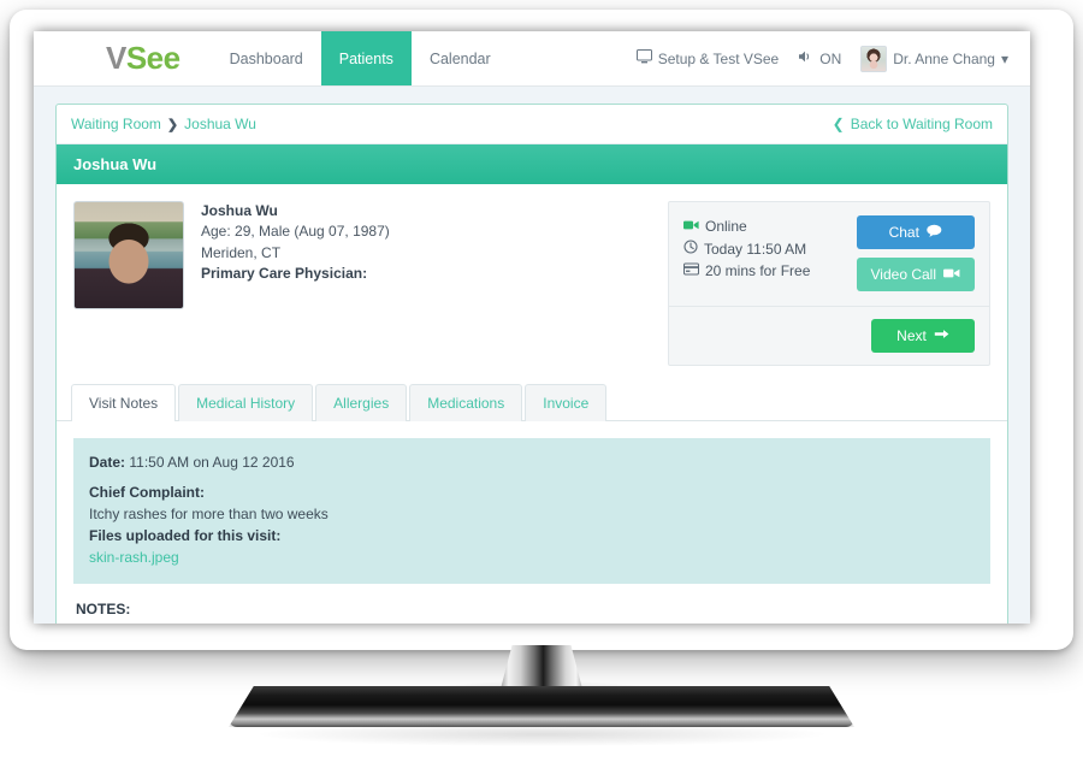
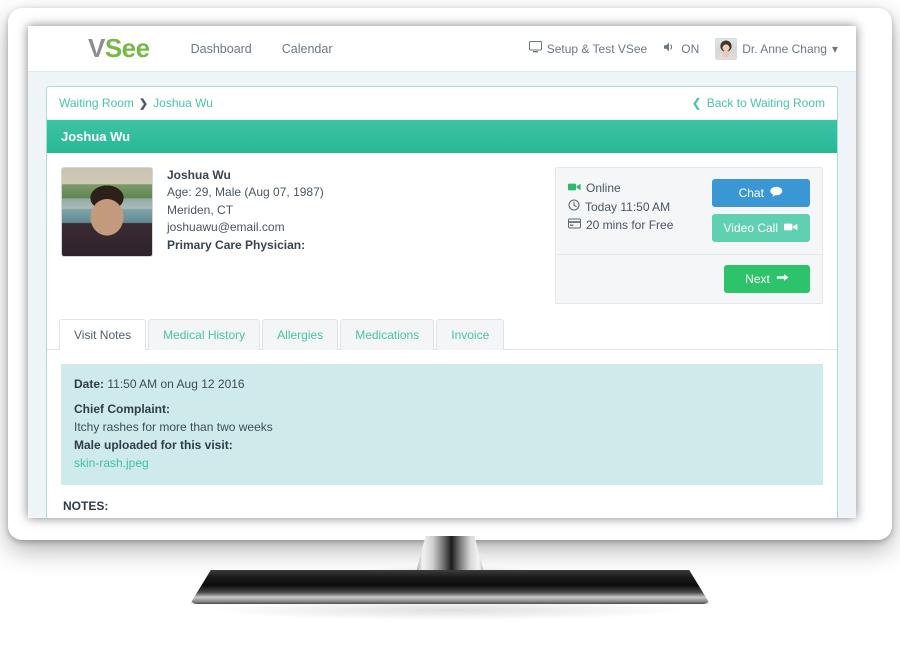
  V
  See
  Dashboard
- Patients
  Calendar
  Setup & Test VSee
  ON
  Dr. Anne Chang
  ▾
  Waiting Room
  ❯
  Joshua Wu
  ❮
  Back to Waiting Room
  Joshua Wu
  Joshua Wu
  Age: 29, Male (Aug 07, 1987)
  Meriden, CT
+ joshuawu@email.com
  Primary Care Physician:
  Online
  Today 11:50 AM
  20 mins for Free
  Chat
  Video Call
  Next
  Visit Notes
  Medical History
  Allergies
  Medications
  Invoice
  Date: 11:50 AM on Aug 12 2016
  Chief Complaint:
  Itchy rashes for more than two weeks
- Files uploaded for this visit:
+ Male uploaded for this visit:
  skin-rash.jpeg
  NOTES:
